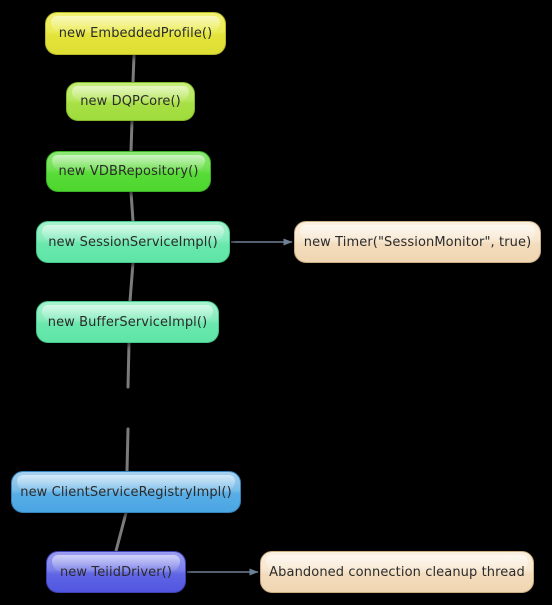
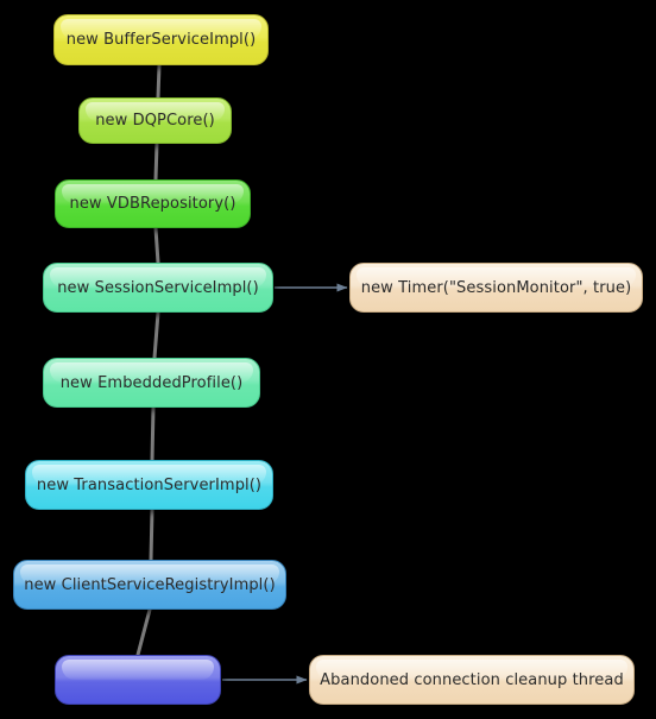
- new EmbeddedProfile()
+ new BufferServiceImpl()
  new DQPCore()
  new VDBRepository()
  new SessionServiceImpl()
  new Timer("SessionMonitor", true)
- new BufferServiceImpl()
+ new EmbeddedProfile()
+ new TransactionServerImpl()
  new ClientServiceRegistryImpl()
- new TeiidDriver()
  Abandoned connection cleanup thread
